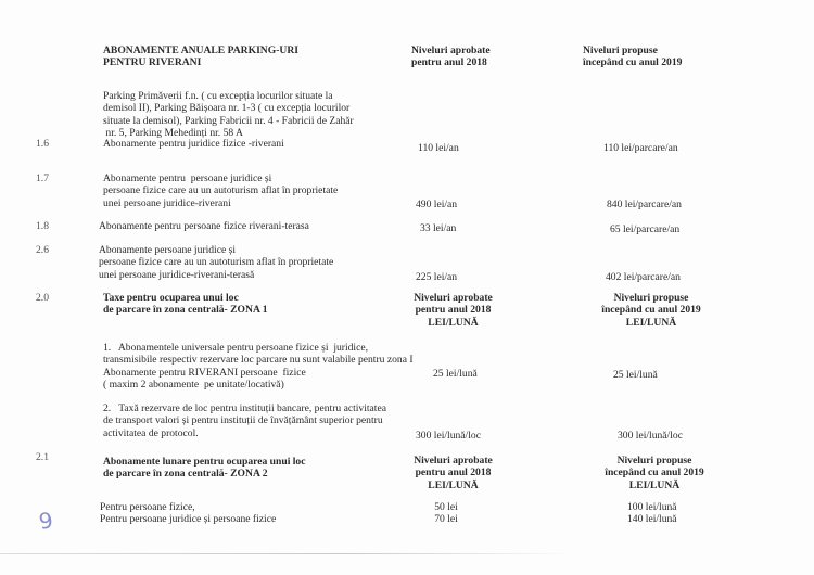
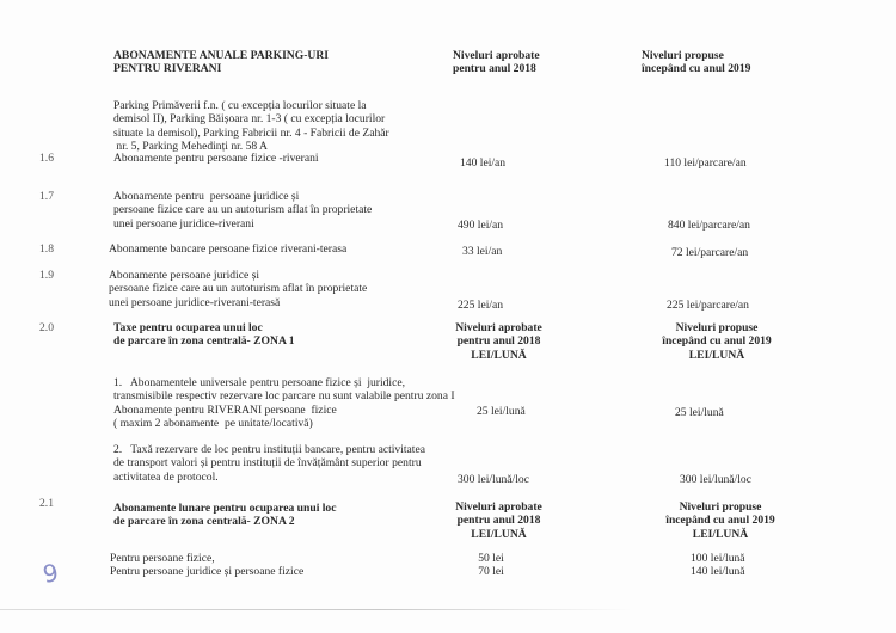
  ABONAMENTE ANUALE PARKING-URI
  PENTRU RIVERANI
  Niveluri aprobate
  pentru anul 2018
  Niveluri propuse
  începând cu anul 2019
  Parking Primăverii f.n. ( cu excepția locurilor situate la
  demisol II), Parking Băișoara nr. 1-3 ( cu excepția locurilor
  situate la demisol), Parking Fabricii nr. 4 - Fabricii de Zahăr
  nr. 5, Parking Mehedinți nr. 58 A
  1.6
- Abonamente pentru juridice fizice -riverani
+ Abonamente pentru persoane fizice -riverani
- 110 lei/an
+ 140 lei/an
  110 lei/parcare/an
  1.7
  Abonamente pentru persoane juridice și
  persoane fizice care au un autoturism aflat în proprietate
  unei persoane juridice-riverani
  490 lei/an
  840 lei/parcare/an
  1.8
- Abonamente pentru persoane fizice riverani-terasa
+ Abonamente bancare persoane fizice riverani-terasa
  33 lei/an
- 65 lei/parcare/an
+ 72 lei/parcare/an
- 2.6
+ 1.9
  Abonamente persoane juridice și
  persoane fizice care au un autoturism aflat în proprietate
  unei persoane juridice-riverani-terasă
  225 lei/an
- 402 lei/parcare/an
+ 225 lei/parcare/an
  2.0
  Taxe pentru ocuparea unui loc
  de parcare în zona centrală- ZONA 1
  Niveluri aprobate
  pentru anul 2018
  LEI/LUNĂ
  Niveluri propuse
  începând cu anul 2019
  LEI/LUNĂ
  1. Abonamentele universale pentru persoane fizice și juridice,
  transmisibile respectiv rezervare loc parcare nu sunt valabile pentru zona I
  Abonamente pentru RIVERANI persoane fizice
  ( maxim 2 abonamente pe unitate/locativă)
  25 lei/lună
  25 lei/lună
  2. Taxă rezervare de loc pentru instituții bancare, pentru activitatea
  de transport valori și pentru instituții de învățământ superior pentru
  activitatea de protocol.
  300 lei/lună/loc
  300 lei/lună/loc
  2.1
  Abonamente lunare pentru ocuparea unui loc
  de parcare în zona centrală- ZONA 2
  Niveluri aprobate
  pentru anul 2018
  LEI/LUNĂ
  Niveluri propuse
  începând cu anul 2019
  LEI/LUNĂ
  Pentru persoane fizice,
  Pentru persoane juridice și persoane fizice
  50 lei
  70 lei
  100 lei/lună
  140 lei/lună
